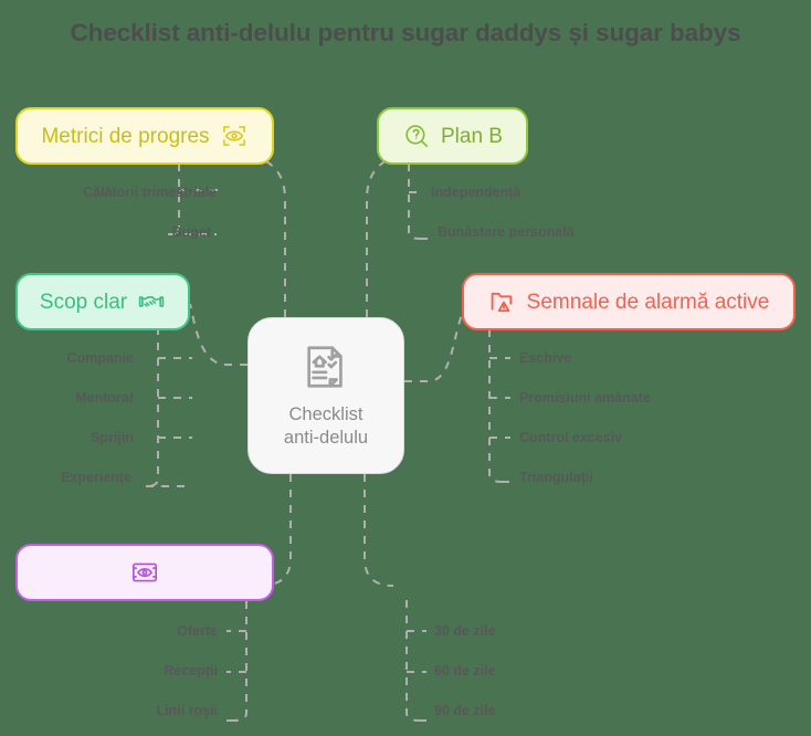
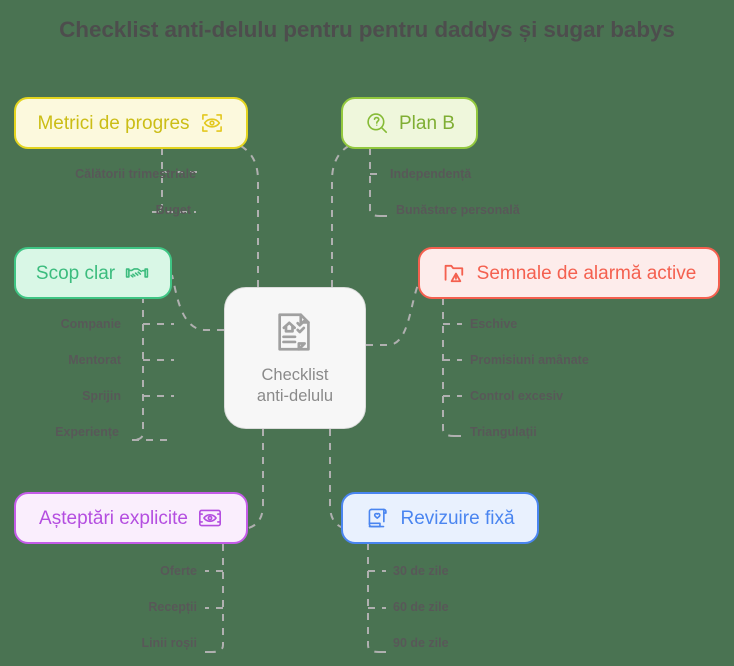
- Checklist anti-delulu pentru sugar daddys și sugar babys
+ Checklist anti-delulu pentru pentru daddys și sugar babys
  Checklist
  anti-delulu
  Metrici de progres
  Plan B
  Scop clar
  Semnale de alarmă active
+ Așteptări explicite
+ Revizuire fixă
  Călătorii trimestriale
  Buget
  Independență
  Bunăstare personală
  Companie
  Mentorat
  Sprijin
  Experiențe
  Eschive
  Promisiuni amânate
  Control excesiv
  Triangulații
  Oferte
  Recepții
  Linii roșii
  30 de zile
  60 de zile
  90 de zile
